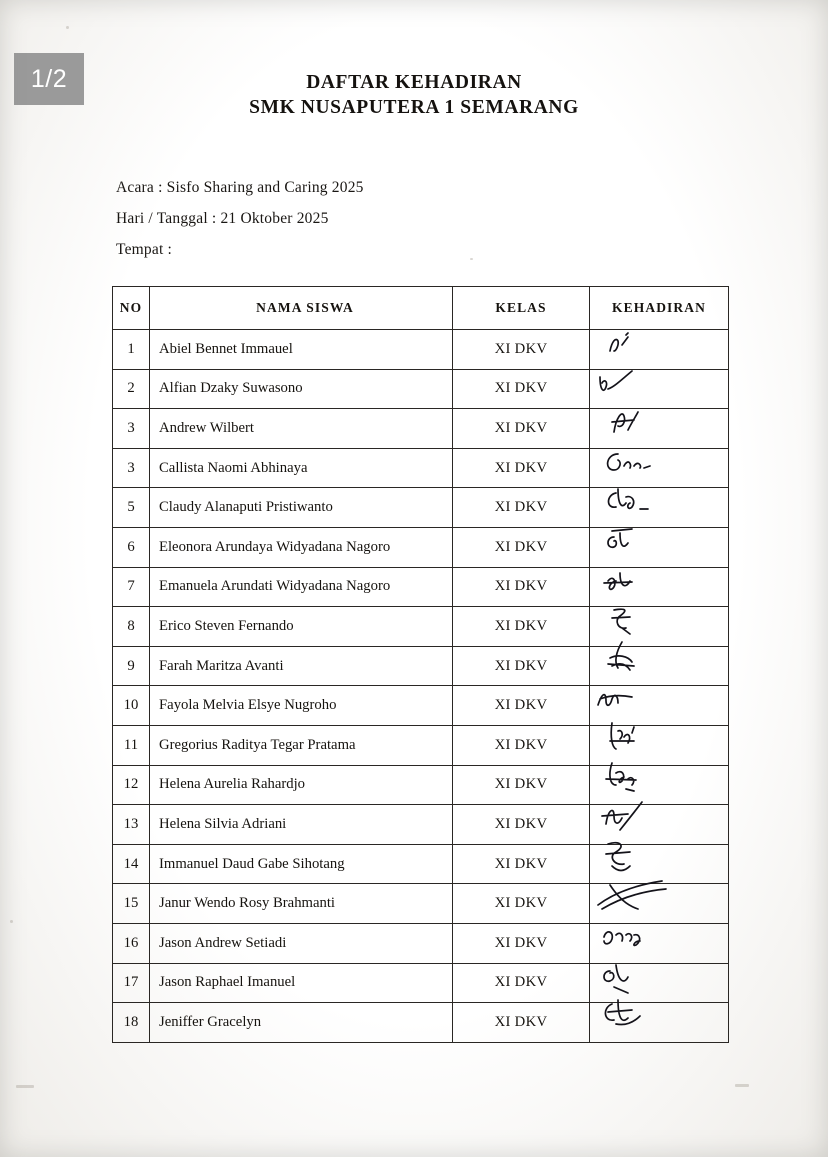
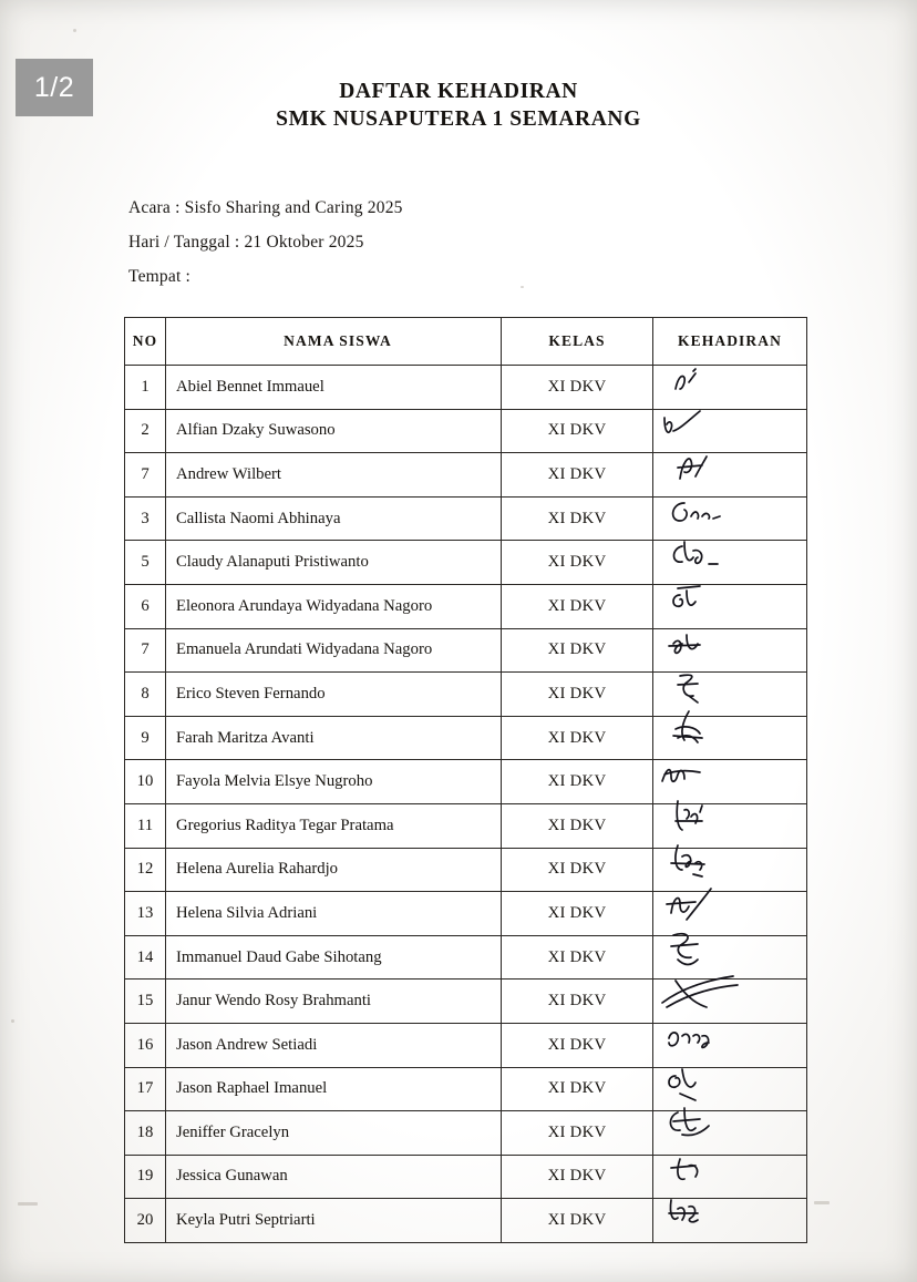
  1/2
  DAFTAR KEHADIRAN
  SMK NUSAPUTERA 1 SEMARANG
  Acara : Sisfo Sharing and Caring 2025
  Hari / Tanggal : 21 Oktober 2025
  Tempat :
  NO	NAMA SISWA	KELAS	KEHADIRAN
  1	Abiel Bennet Immauel	XI DKV
  2	Alfian Dzaky Suwasono	XI DKV
- 3	Andrew Wilbert	XI DKV
+ 7	Andrew Wilbert	XI DKV
  3	Callista Naomi Abhinaya	XI DKV
  5	Claudy Alanaputi Pristiwanto	XI DKV
  6	Eleonora Arundaya Widyadana Nagoro	XI DKV
  7	Emanuela Arundati Widyadana Nagoro	XI DKV
  8	Erico Steven Fernando	XI DKV
  9	Farah Maritza Avanti	XI DKV
  10	Fayola Melvia Elsye Nugroho	XI DKV
  11	Gregorius Raditya Tegar Pratama	XI DKV
  12	Helena Aurelia Rahardjo	XI DKV
  13	Helena Silvia Adriani	XI DKV
  14	Immanuel Daud Gabe Sihotang	XI DKV
  15	Janur Wendo Rosy Brahmanti	XI DKV
  16	Jason Andrew Setiadi	XI DKV
  17	Jason Raphael Imanuel	XI DKV
  18	Jeniffer Gracelyn	XI DKV
+ 19	Jessica Gunawan	XI DKV
+ 20	Keyla Putri Septriarti	XI DKV
